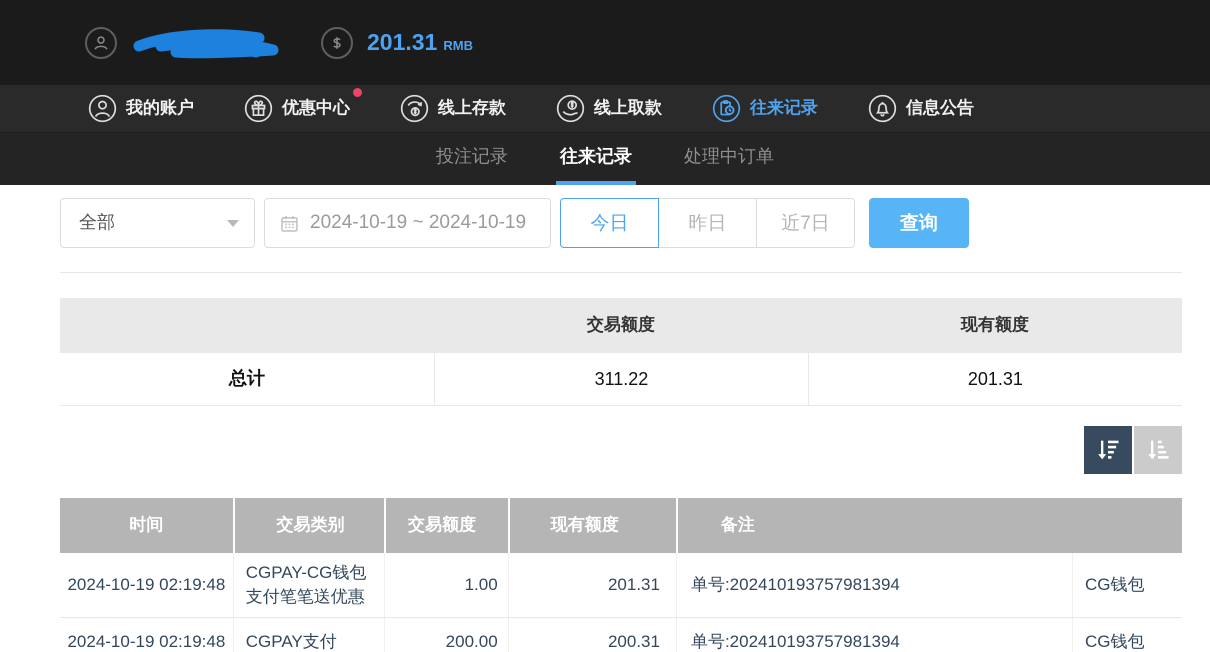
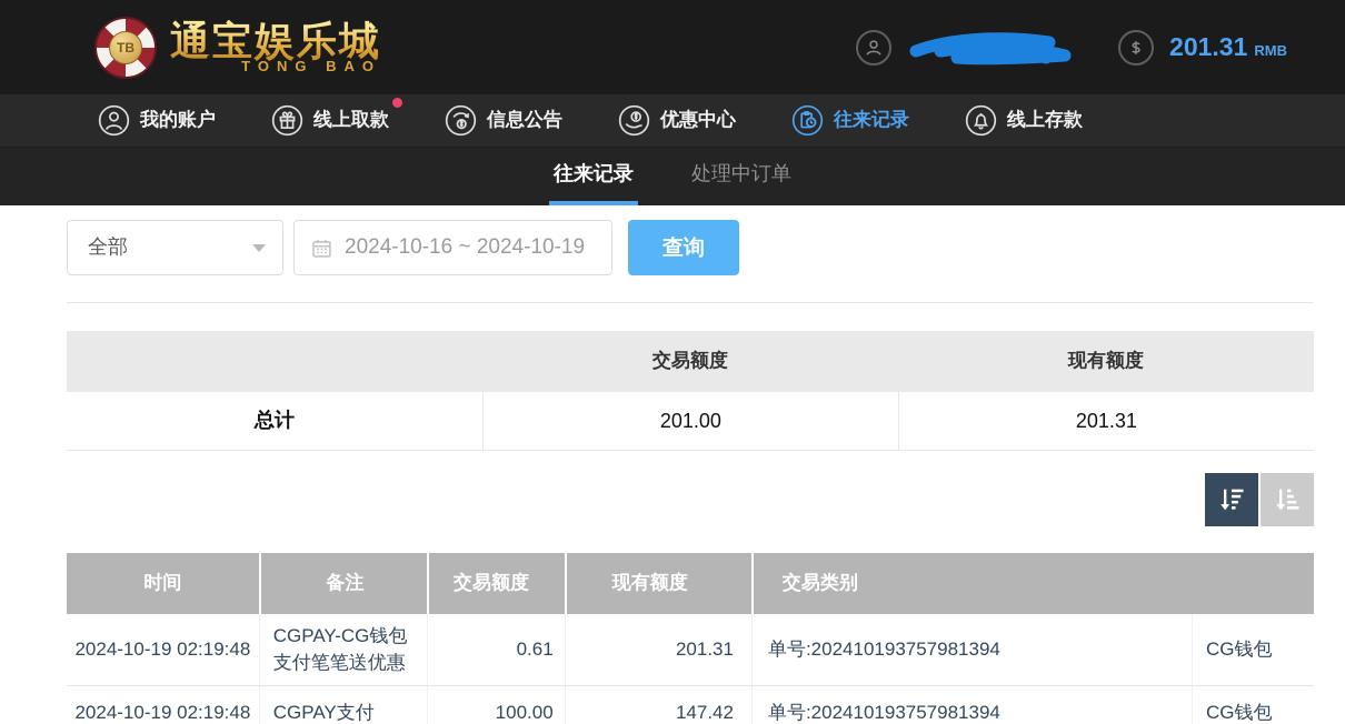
+ TB
+ 通宝娱乐城
+ TONG BAO
  201.31
  RMB
  我的账户
- 优惠中心
+ 线上取款
- 线上存款
+ 信息公告
- 线上取款
+ 优惠中心
  往来记录
- 信息公告
+ 线上存款
- 投注记录
  往来记录
  处理中订单
  全部
- 2024-10-19 ~ 2024-10-19
+ 2024-10-16 ~ 2024-10-19
- 今日
- 昨日
- 近7日
  查询
  交易额度
  现有额度
  总计
- 311.22
+ 201.00
  201.31
  时间
- 交易类别
+ 备注
  交易额度
  现有额度
- 备注
+ 交易类别
  2024-10-19 02:19:48
  CGPAY-CG钱包支付笔笔送优惠
- 1.00
+ 0.61
  201.31
  单号:202410193757981394
  CG钱包
  2024-10-19 02:19:48
  CGPAY支付
- 200.00
+ 100.00
- 200.31
+ 147.42
  单号:202410193757981394
  CG钱包
